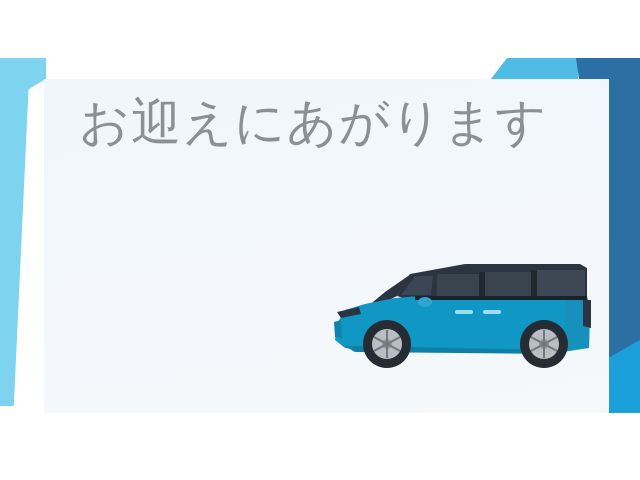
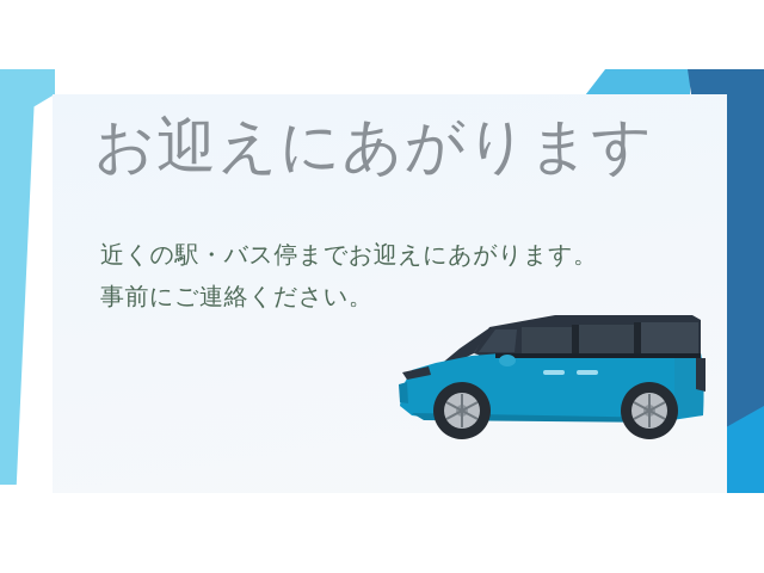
  お迎えにあがります
+ 近くの駅・バス停までお迎えにあがります。
+ 事前にご連絡ください。
